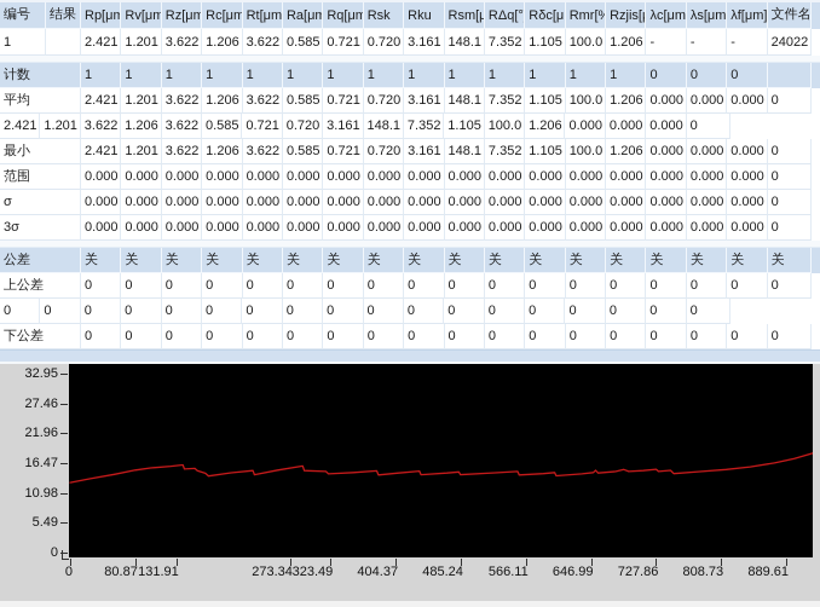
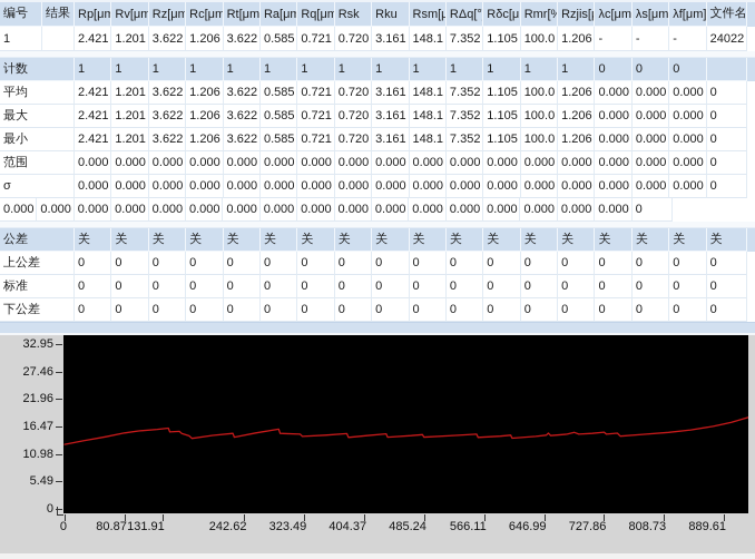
  编号
  结果
  Rp[μm
  Rv[μm
  Rz[μm
  Rc[μm
  Rt[μm
  Ra[μm
  Rq[μm
  Rsk
  Rku
  Rsm[μ
  RΔq[°
  Rδc[μ
  Rmr[%
  λc[μm
  λs[μm
  λf[μm]
  文件名
  1
  2.421
  1.201
  3.622
  1.206
  3.622
  0.585
  0.721
  0.720
  3.161
  148.1
  7.352
  1.105
  100.0
  1.206
  -
  -
  -
  24022
  计数
  1
  1
  1
  1
  1
  1
  1
  1
  1
  1
  1
  1
  1
  1
  0
  0
  0
  平均
  2.421
  1.201
  3.622
  1.206
  3.622
  0.585
  0.721
  0.720
  3.161
  148.1
  7.352
  1.105
  100.0
  1.206
  0.000
  0.000
  0.000
  0
+ 最大
  2.421
  1.201
  3.622
  1.206
  3.622
  0.585
  0.721
  0.720
  3.161
  148.1
  7.352
  1.105
  100.0
  1.206
  0.000
  0.000
  0.000
  0
  最小
  2.421
  1.201
  3.622
  1.206
  3.622
  0.585
  0.721
  0.720
  3.161
  148.1
  7.352
  1.105
  100.0
  1.206
  0.000
  0.000
  0.000
  0
  范围
  0.000
  0.000
  0.000
  0.000
  0.000
  0.000
  0.000
  0.000
  0.000
  0.000
  0.000
  0.000
  0.000
  0.000
  0.000
  0.000
  0.000
  0
  σ
  0.000
  0.000
  0.000
  0.000
  0.000
  0.000
  0.000
  0.000
  0.000
  0.000
  0.000
  0.000
  0.000
  0.000
  0.000
  0.000
  0.000
  0
- 3σ
  0.000
  0.000
  0.000
  0.000
  0.000
  0.000
  0.000
  0.000
  0.000
  0.000
  0.000
  0.000
  0.000
  0.000
  0.000
  0.000
  0.000
  0
  公差
  关
  关
  关
  关
  关
  关
  关
  关
  关
  关
  关
  关
  关
  关
  关
  关
  关
  关
  上公差
  0
  0
  0
  0
  0
  0
  0
  0
  0
  0
  0
  0
  0
  0
  0
  0
  0
  0
+ 标准
  0
  0
  0
  0
  0
  0
  0
  0
  0
  0
  0
  0
  0
  0
  0
  0
  0
  0
  下公差
  0
  0
  0
  0
  0
  0
  0
  0
  0
  0
  0
  0
  0
  0
  0
  0
  0
  0
  32.95
  27.46
  21.96
  16.47
  10.98
  5.49
  0
  0
  80.87
  131.91
- 273.34
+ 242.62
  323.49
  404.37
  485.24
  566.11
  646.99
  727.86
  808.73
  889.61
